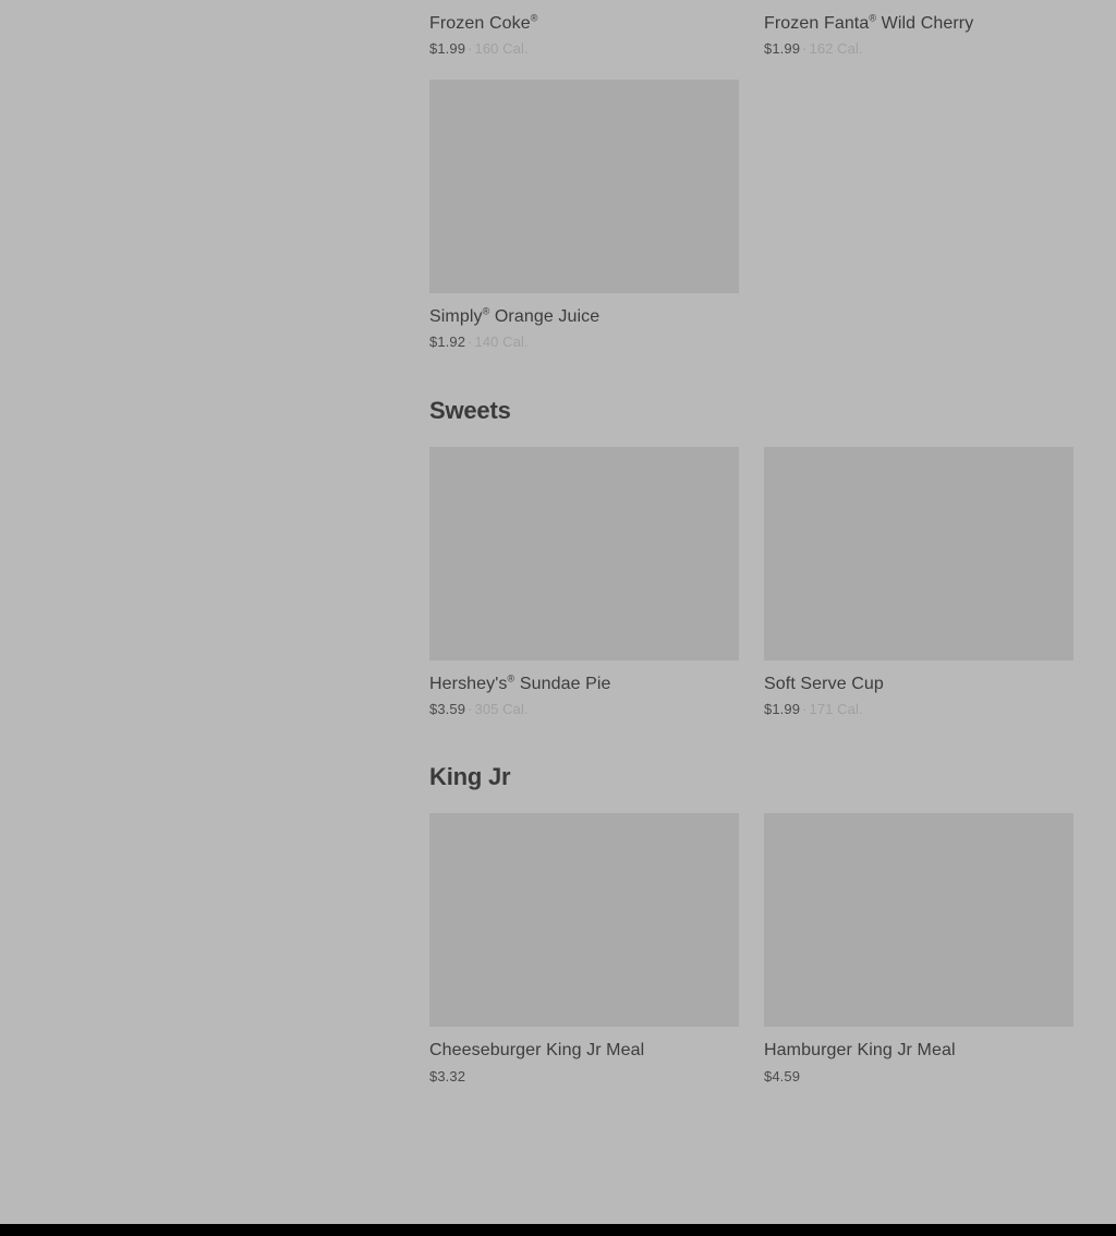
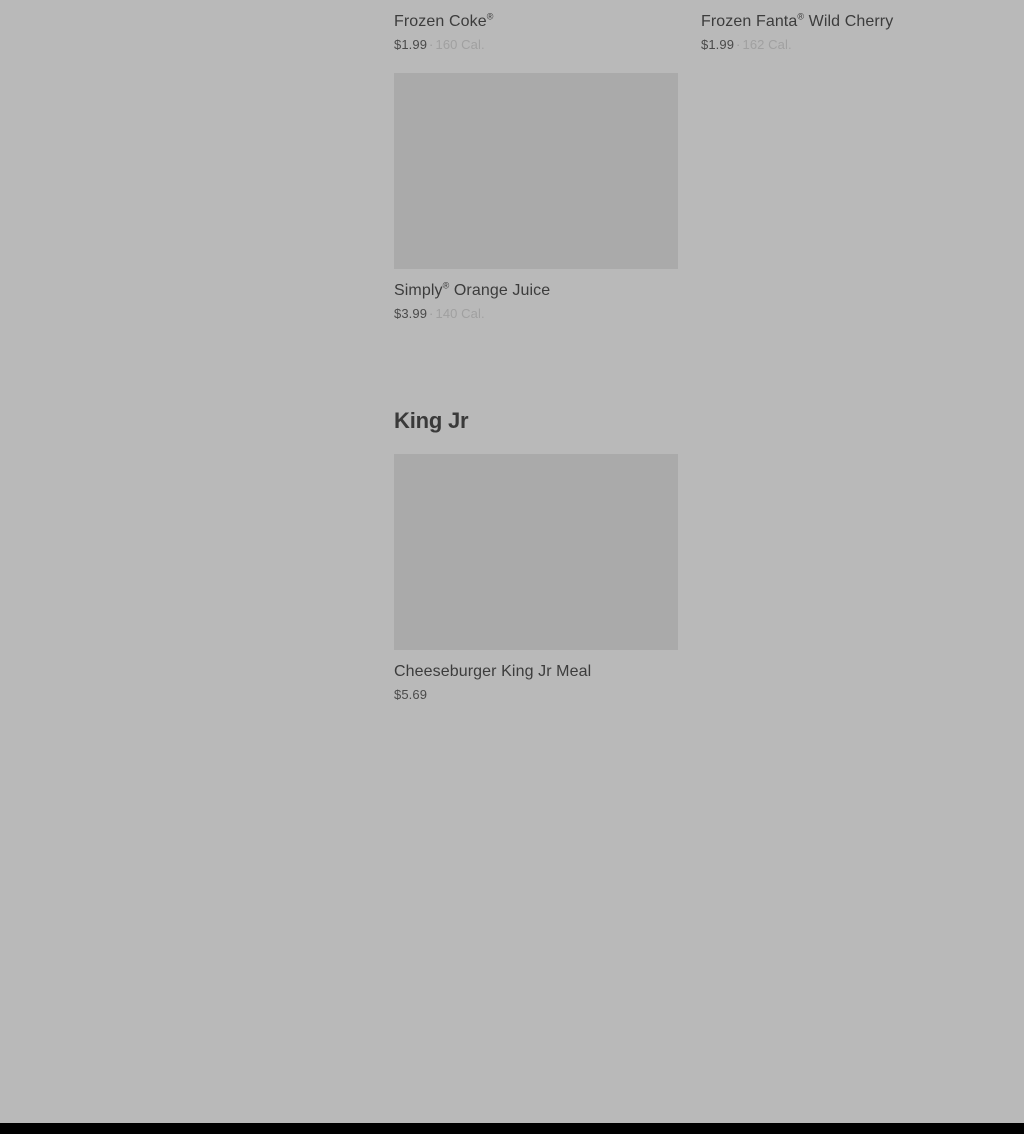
  Frozen Coke®
  $1.99 · 160 Cal.
  Frozen Fanta® Wild Cherry
  $1.99 · 162 Cal.
  Simply® Orange Juice
- $1.92 · 140 Cal.
+ $3.99 · 140 Cal.
- Sweets
- Hershey's® Sundae Pie
- $3.59 · 305 Cal.
- Soft Serve Cup
- $1.99 · 171 Cal.
  King Jr
  Cheeseburger King Jr Meal
- $3.32
+ $5.69
- Hamburger King Jr Meal
- $4.59
